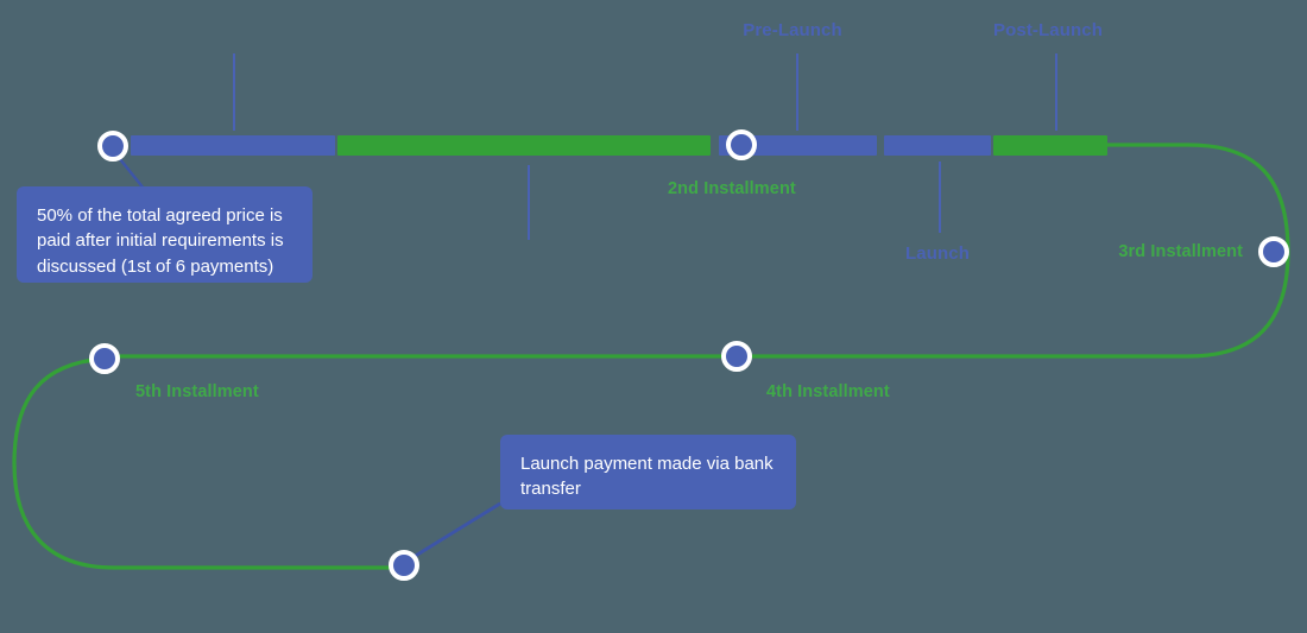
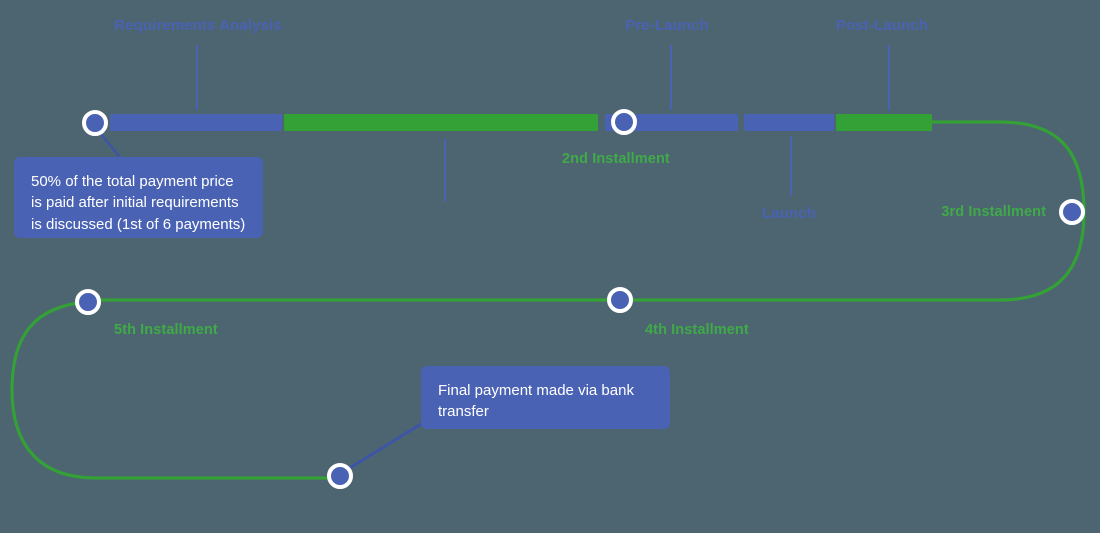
+ Requirements Analysis
  Pre-Launch
  Launch
  Post-Launch
  2nd Installment
  3rd Installment
  4th Installment
  5th Installment
- 50% of the total agreed price is paid after initial requirements is discussed (1st of 6 payments)
+ 50% of the total payment price is paid after initial requirements is discussed (1st of 6 payments)
- Launch payment made via bank transfer
+ Final payment made via bank transfer
